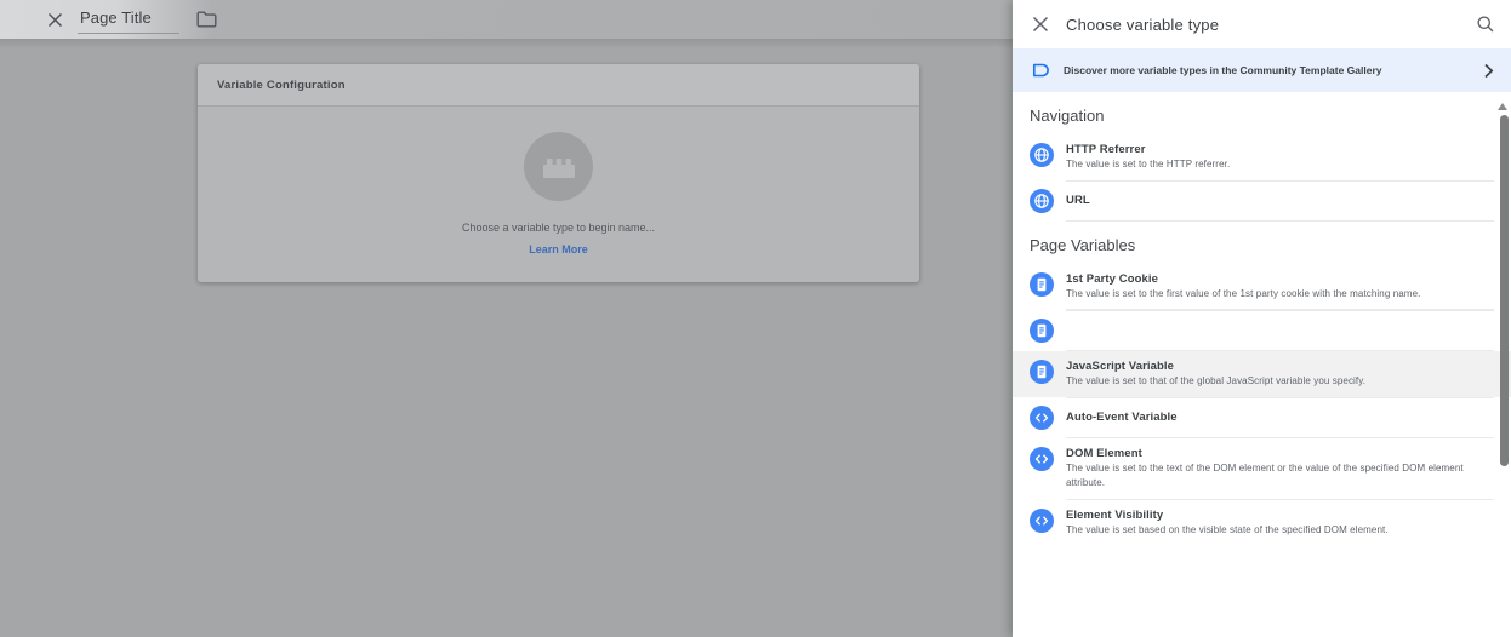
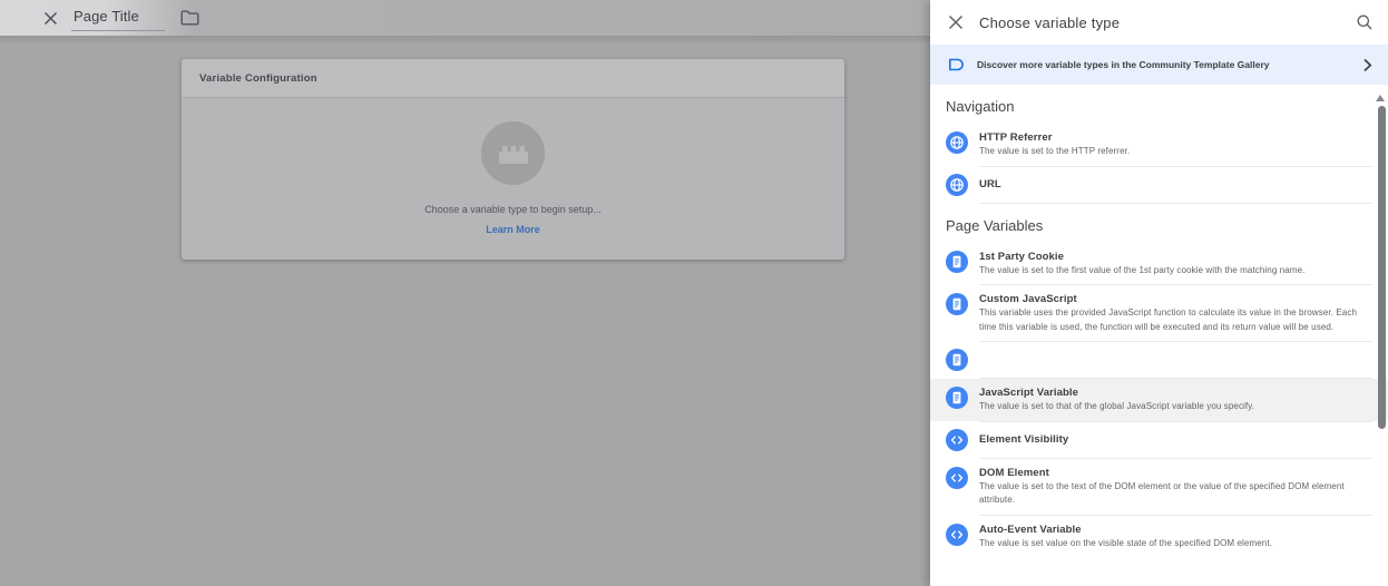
  Page Title
  Variable Configuration
- Choose a variable type to begin name...
+ Choose a variable type to begin setup...
  Learn More
  Choose variable type
  Discover more variable types in the Community Template Gallery
  Navigation
  HTTP Referrer
  The value is set to the HTTP referrer.
  URL
  Page Variables
  1st Party Cookie
  The value is set to the first value of the 1st party cookie with the matching name.
+ Custom JavaScript
+ This variable uses the provided JavaScript function to calculate its value in the browser. Each time this variable is used, the function will be executed and its return value will be used.
  JavaScript Variable
  The value is set to that of the global JavaScript variable you specify.
- Auto-Event Variable
+ Element Visibility
  DOM Element
  The value is set to the text of the DOM element or the value of the specified DOM element attribute.
- Element Visibility
+ Auto-Event Variable
- The value is set based on the visible state of the specified DOM element.
+ The value is set value on the visible state of the specified DOM element.
